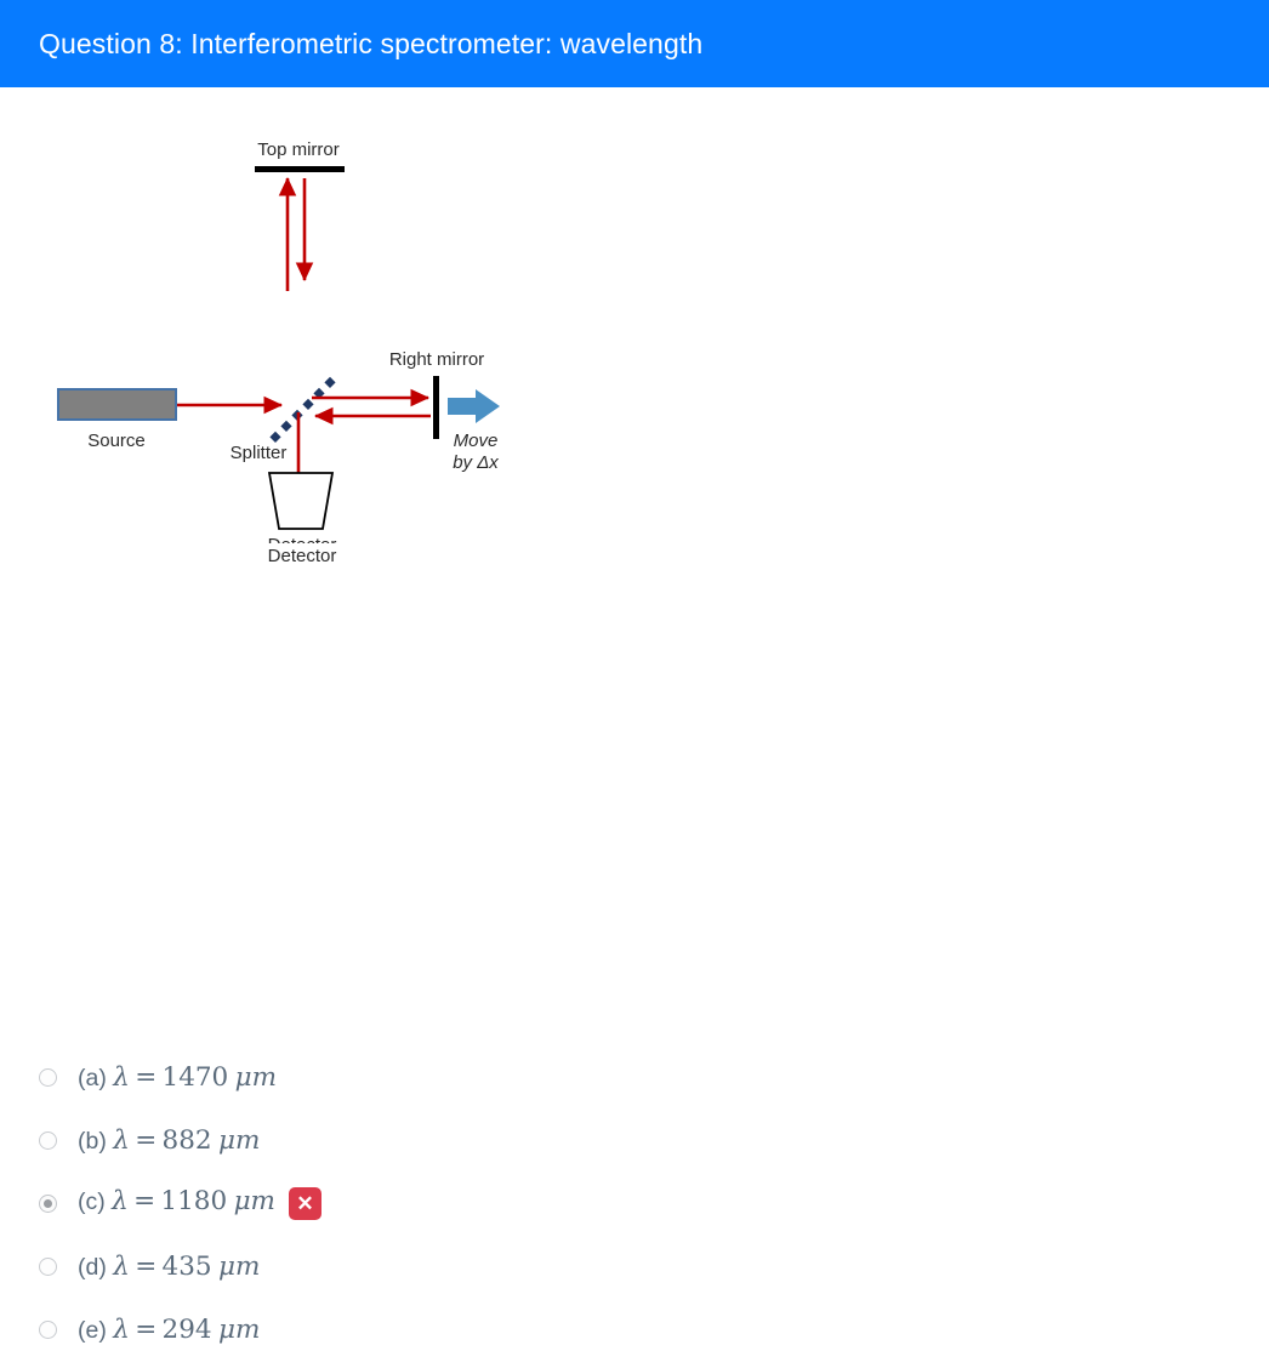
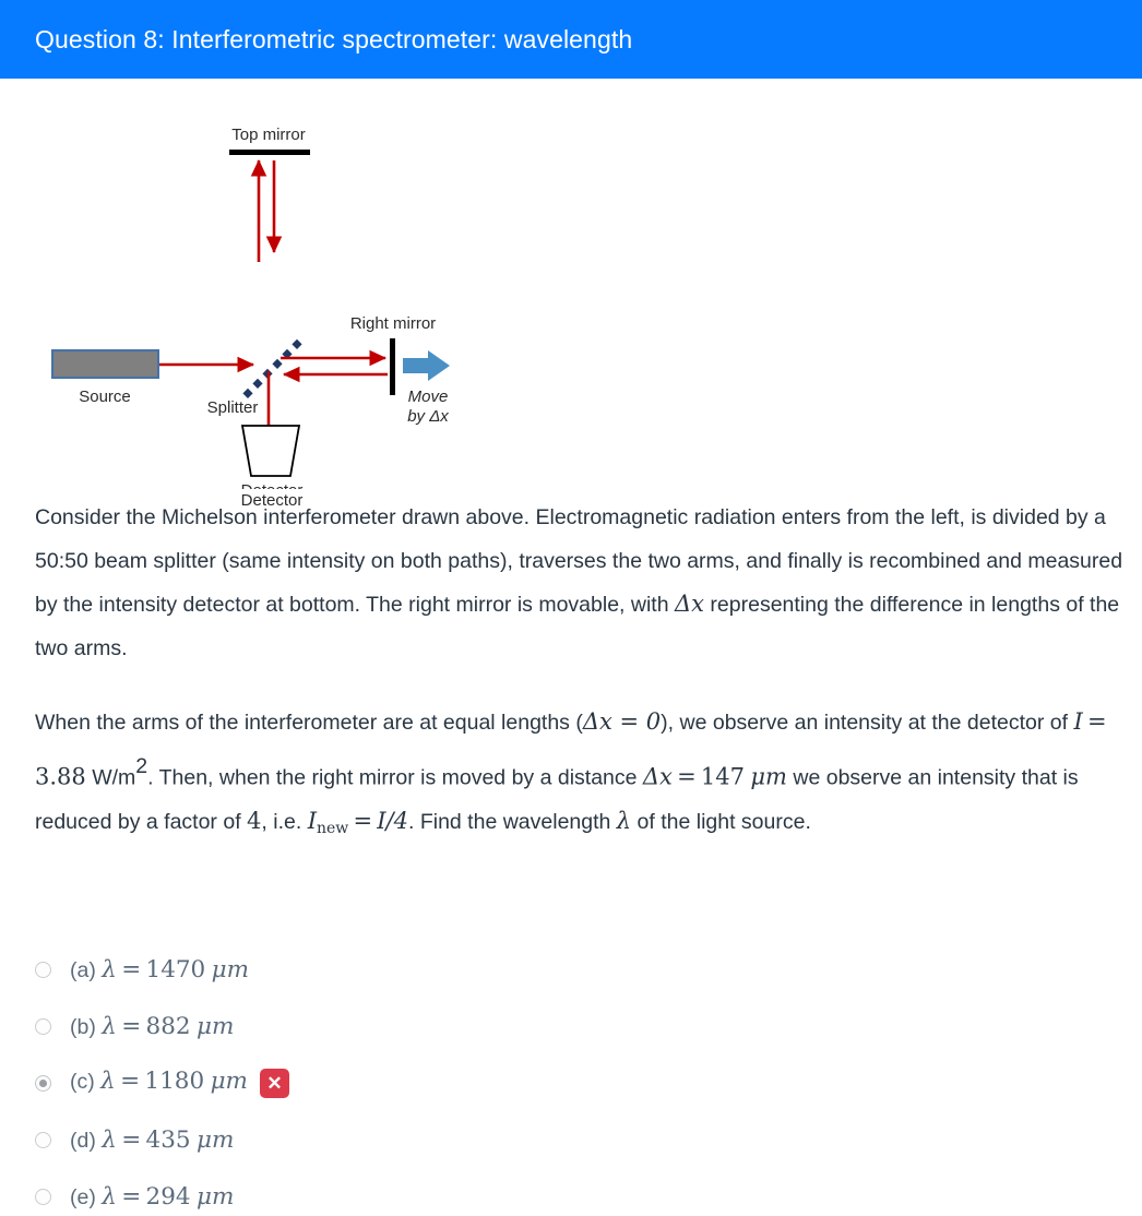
  Question 8: Interferometric spectrometer: wavelength
  Top mirror
  Source
  Splitter
  Right mirror
  Move
  by Δx
  Detector
+ Consider the Michelson interferometer drawn above. Electromagnetic radiation enters from the left, is divided by a 50:50 beam splitter (same intensity on both paths), traverses the two arms, and finally is recombined and measured by the intensity detector at bottom. The right mirror is movable, with Δx representing the difference in lengths of the two arms.
+ When the arms of the interferometer are at equal lengths (Δx = 0), we observe an intensity at the detector of I = 3.88 W/m2. Then, when the right mirror is moved by a distance Δx = 147 μm we observe an intensity that is reduced by a factor of 4, i.e. Inew = I/4. Find the wavelength λ of the light source.
  (a) λ = 1470 μm
  (b) λ = 882 μm
  (c) λ = 1180 μm ✕
  (d) λ = 435 μm
  (e) λ = 294 μm
